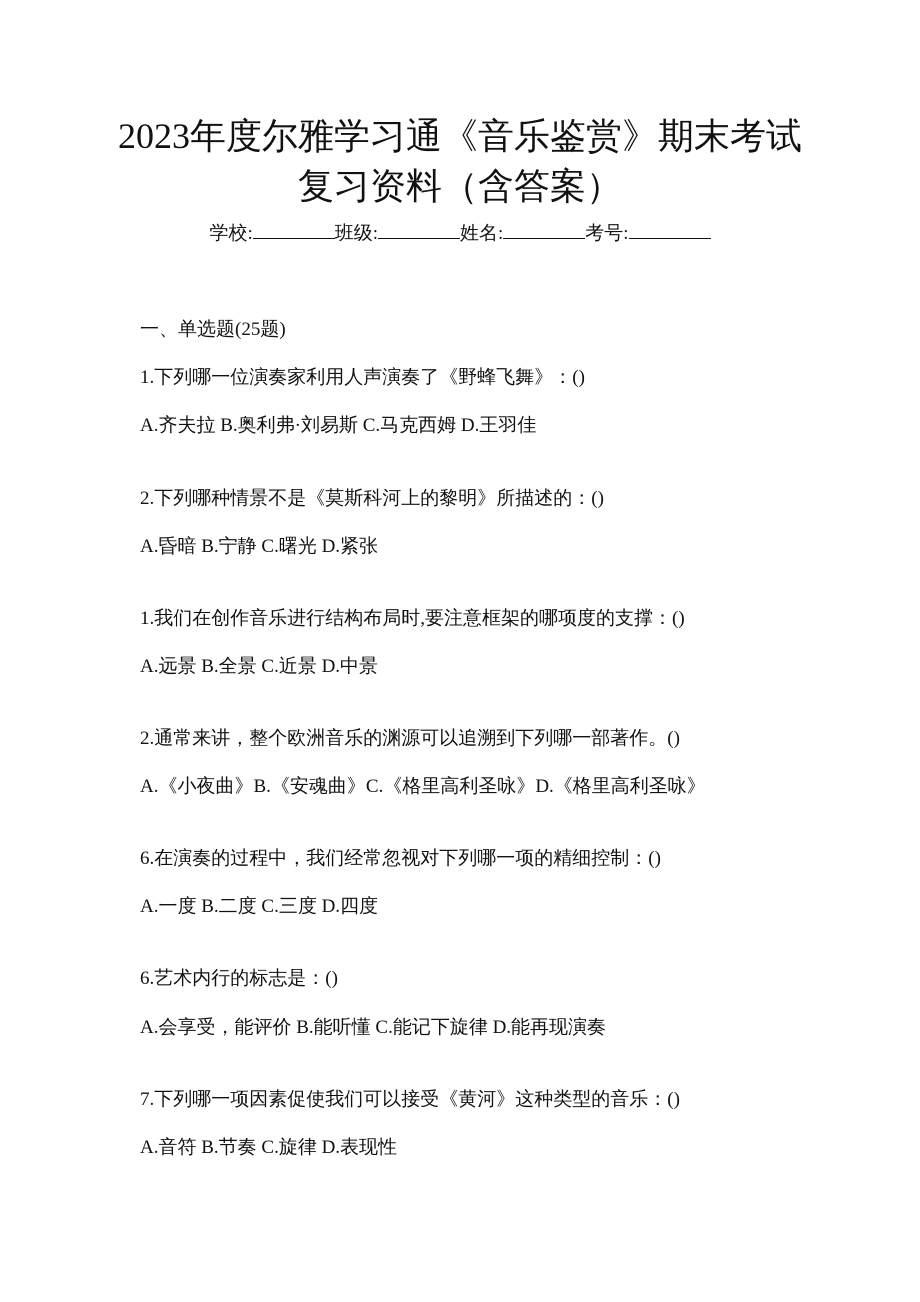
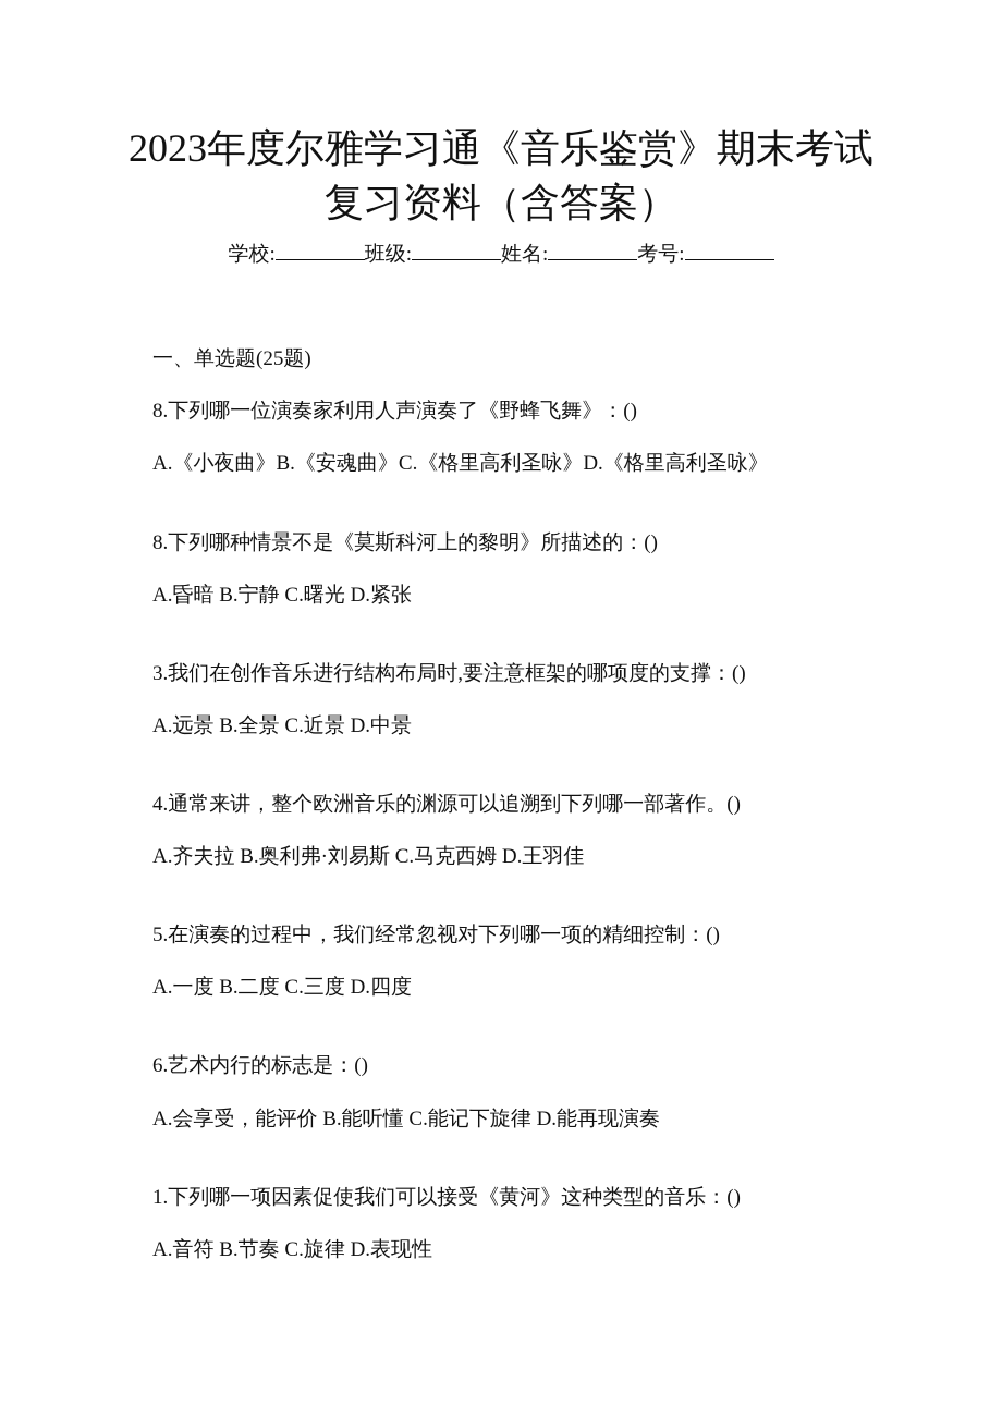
  2023年度尔雅学习通《音乐鉴赏》期末考试
  复习资料（含答案）
  学校: 班级: 姓名: 考号:
  一、单选题(25题)
- 1.下列哪一位演奏家利用人声演奏了《野蜂飞舞》：()
+ 8.下列哪一位演奏家利用人声演奏了《野蜂飞舞》：()
- A.齐夫拉 B.奥利弗·刘易斯 C.马克西姆 D.王羽佳
+ A.《小夜曲》B.《安魂曲》C.《格里高利圣咏》D.《格里高利圣咏》
- 2.下列哪种情景不是《莫斯科河上的黎明》所描述的：()
+ 8.下列哪种情景不是《莫斯科河上的黎明》所描述的：()
  A.昏暗 B.宁静 C.曙光 D.紧张
- 1.我们在创作音乐进行结构布局时,要注意框架的哪项度的支撑：()
+ 3.我们在创作音乐进行结构布局时,要注意框架的哪项度的支撑：()
  A.远景 B.全景 C.近景 D.中景
- 2.通常来讲，整个欧洲音乐的渊源可以追溯到下列哪一部著作。()
+ 4.通常来讲，整个欧洲音乐的渊源可以追溯到下列哪一部著作。()
- A.《小夜曲》B.《安魂曲》C.《格里高利圣咏》D.《格里高利圣咏》
+ A.齐夫拉 B.奥利弗·刘易斯 C.马克西姆 D.王羽佳
- 6.在演奏的过程中，我们经常忽视对下列哪一项的精细控制：()
+ 5.在演奏的过程中，我们经常忽视对下列哪一项的精细控制：()
  A.一度 B.二度 C.三度 D.四度
  6.艺术内行的标志是：()
  A.会享受，能评价 B.能听懂 C.能记下旋律 D.能再现演奏
- 7.下列哪一项因素促使我们可以接受《黄河》这种类型的音乐：()
+ 1.下列哪一项因素促使我们可以接受《黄河》这种类型的音乐：()
  A.音符 B.节奏 C.旋律 D.表现性
